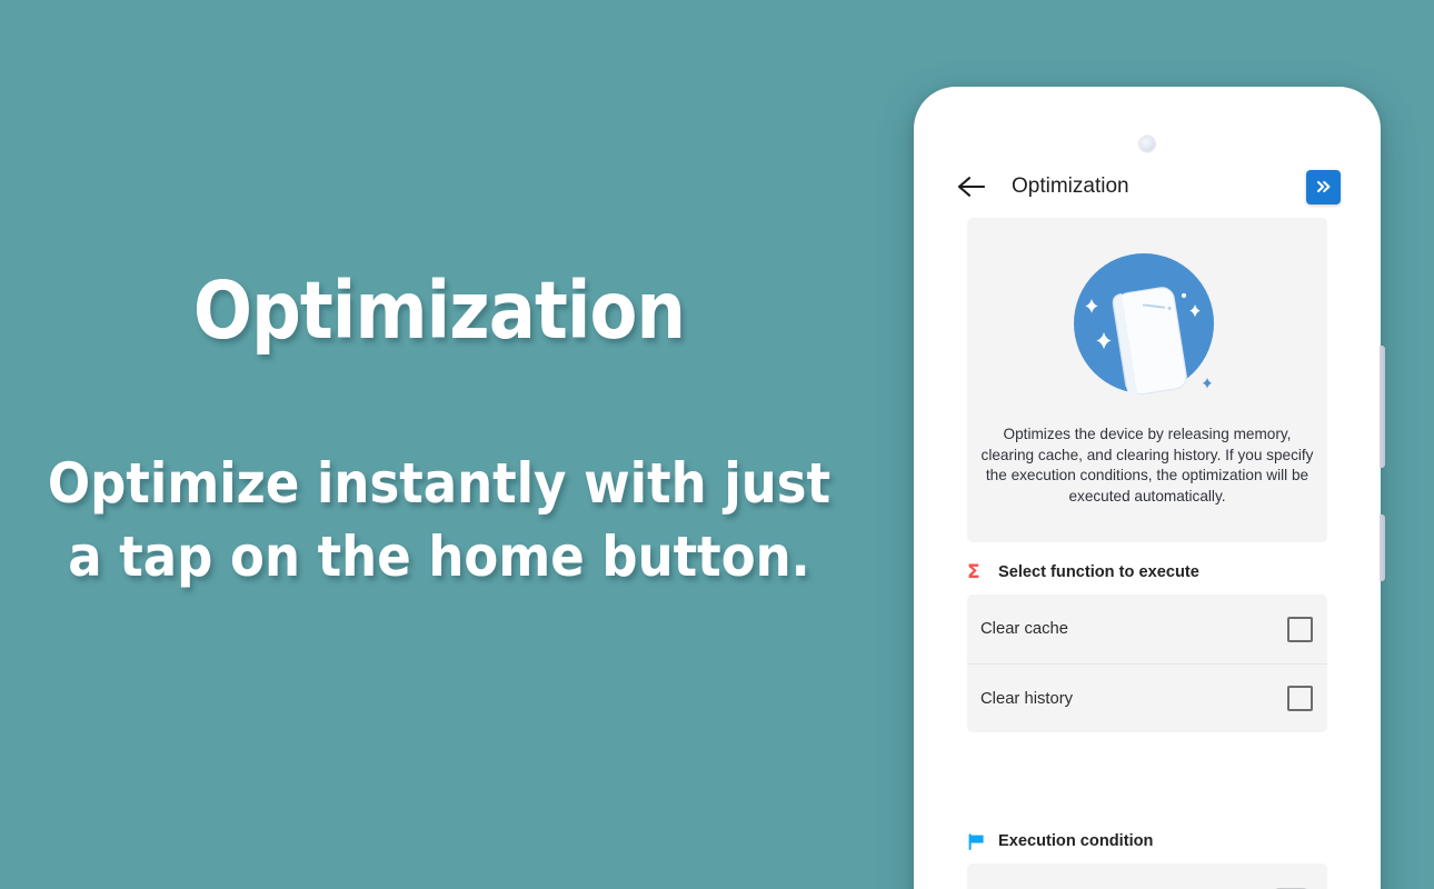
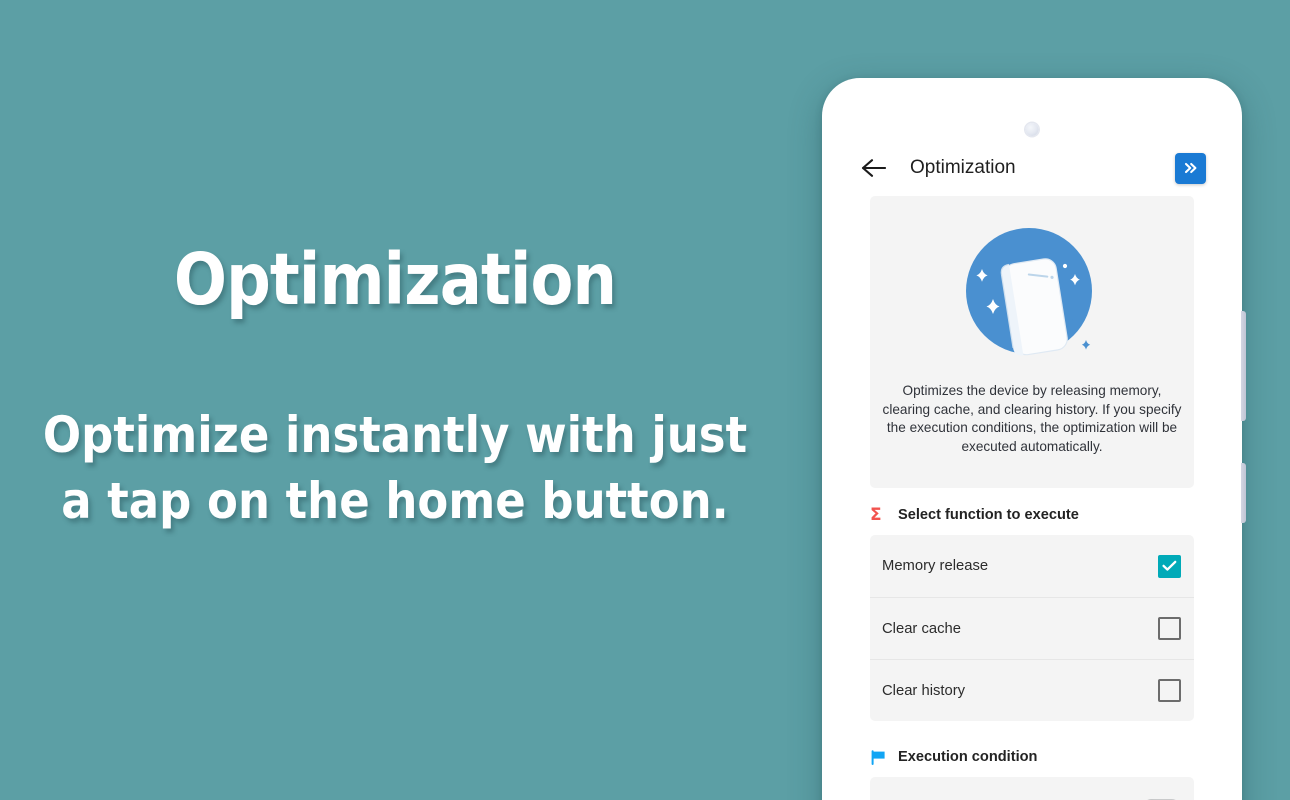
  Optimization
  Optimize instantly with just
  a tap on the home button.
  Optimization
  Optimizes the device by releasing memory, clearing cache, and clearing history. If you specify the execution conditions, the optimization will be executed automatically.
  Σ
  Select function to execute
+ Memory release
  Clear cache
  Clear history
  Execution condition
